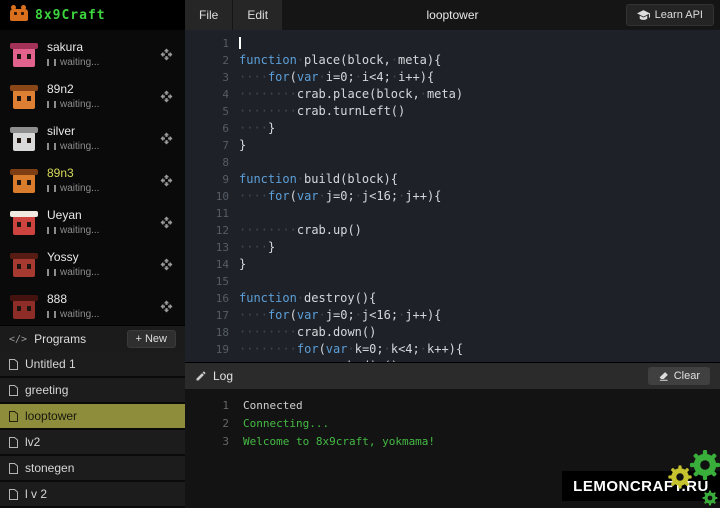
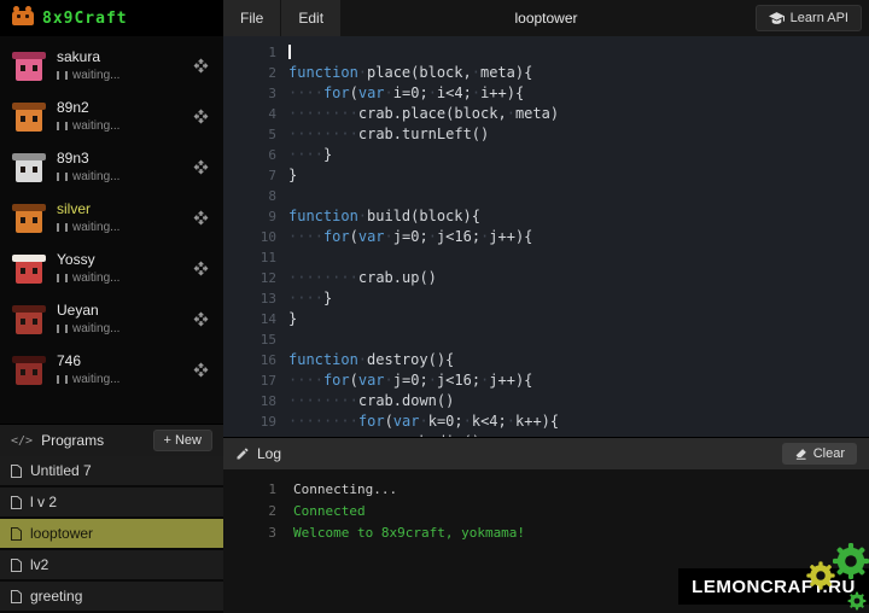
  8x9Craft
  File
  Edit
  looptower
  Learn API
  sakura
  waiting...
  89n2
  waiting...
- silver
+ 89n3
  waiting...
- 89n3
+ silver
  waiting...
- Ueyan
+ Yossy
  waiting...
- Yossy
+ Ueyan
  waiting...
- 888
+ 746
  waiting...
  </>
  Programs
  + New
- Untitled 1
+ Untitled 7
- greeting
+ l v 2
  looptower
  lv2
- stonegen
- l v 2
+ greeting
  1
  2
  function·place(block,·meta){
  3
  ····for(var·i=0;·i<4;·i++){
  4
  ········crab.place(block,·meta)
  5
  ········crab.turnLeft()
  6
  ····}
  7
  }
  8
  9
  function·build(block){
  10
  ····for(var·j=0;·j<16;·j++){
  11
  12
  ········crab.up()
  13
  ····}
  14
  }
  15
  16
  function·destroy(){
  17
  ····for(var·j=0;·j<16;·j++){
  18
  ········crab.down()
  19
  ········for(var·k=0;·k<4;·k++){
  Log
  Clear
  1
- Connected
+ Connecting...
  2
- Connecting...
+ Connected
  3
  Welcome to 8x9craft, yokmama!
  LEMONCRAFT.RU
